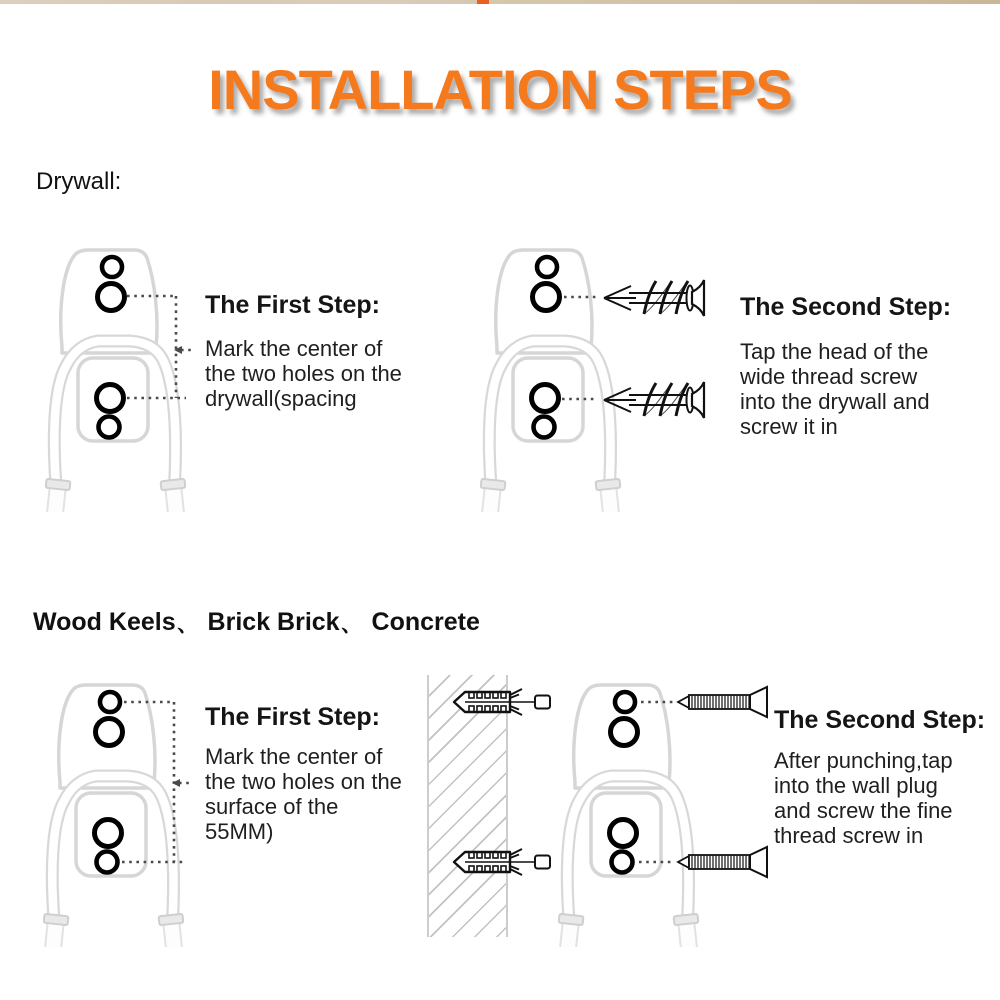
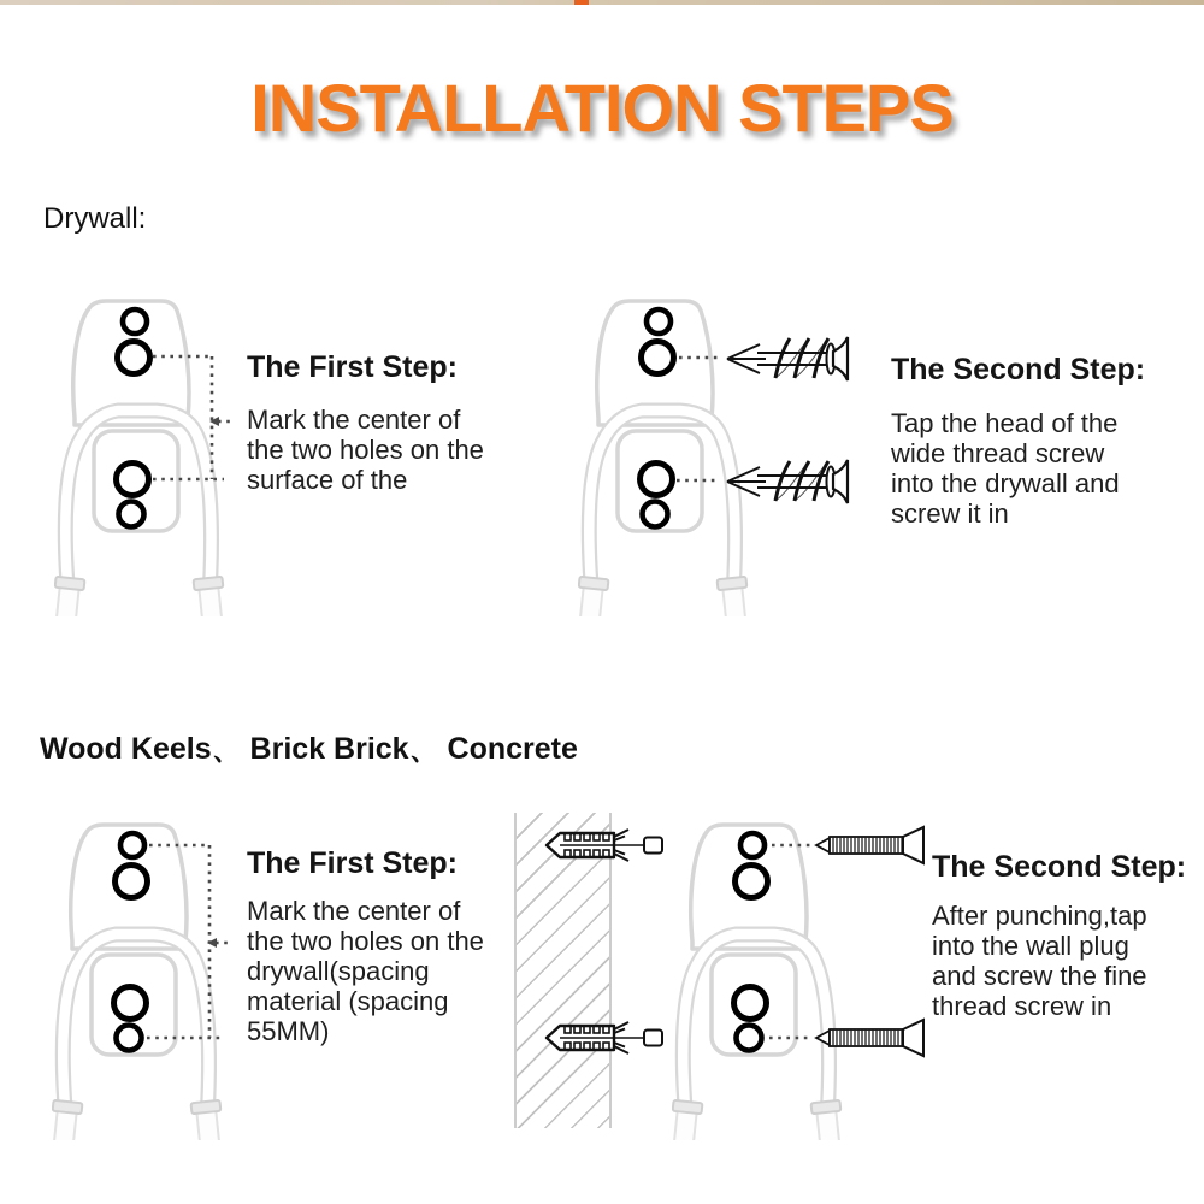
  INSTALLATION STEPS
  Drywall:
  Wood Keels、 Brick Brick、 Concrete
  The First Step:
  Mark the center of
  the two holes on the
- drywall(spacing
+ surface of the
  The Second Step:
  Tap the head of the
  wide thread screw
  into the drywall and
  screw it in
  The First Step:
  Mark the center of
  the two holes on the
- surface of the
+ drywall(spacing
+ material (spacing
  55MM)
  The Second Step:
  After punching,tap
  into the wall plug
  and screw the fine
  thread screw in
